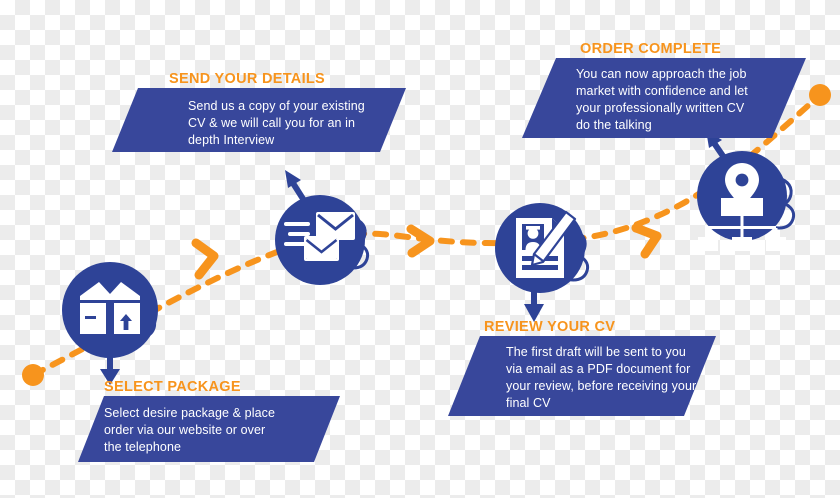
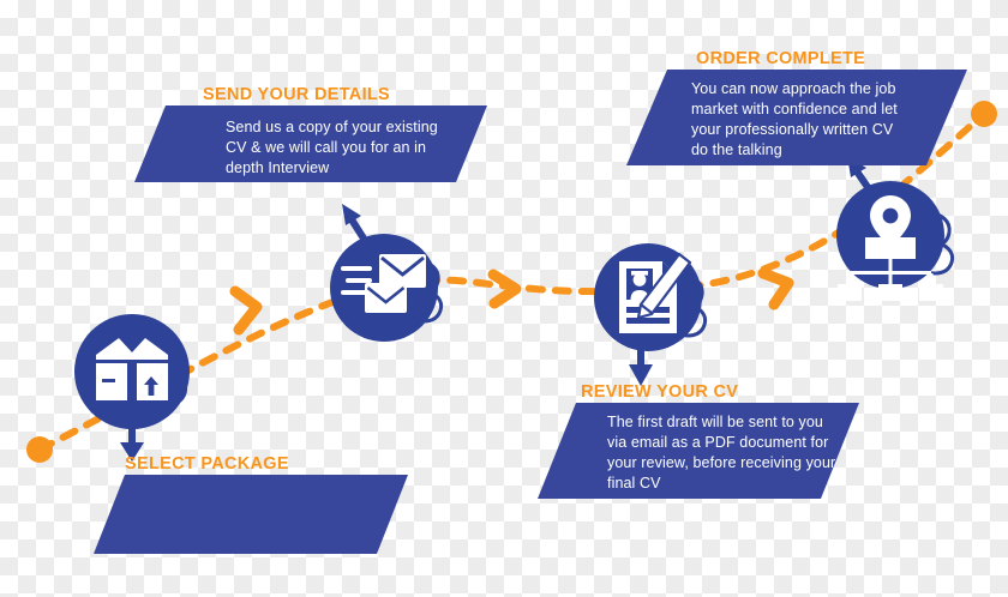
  SEND YOUR DETAILS
  ORDER COMPLETE
  REVIEW YOUR CV
  SELECT PACKAGE
  Send us a copy of your existing
  CV & we will call you for an in
  depth Interview
  You can now approach the job
  market with confidence and let
  your professionally written CV
  do the talking
  The first draft will be sent to you
  via email as a PDF document for
  your review, before receiving your
  final CV
- Select desire package & place
- order via our website or over
- the telephone
